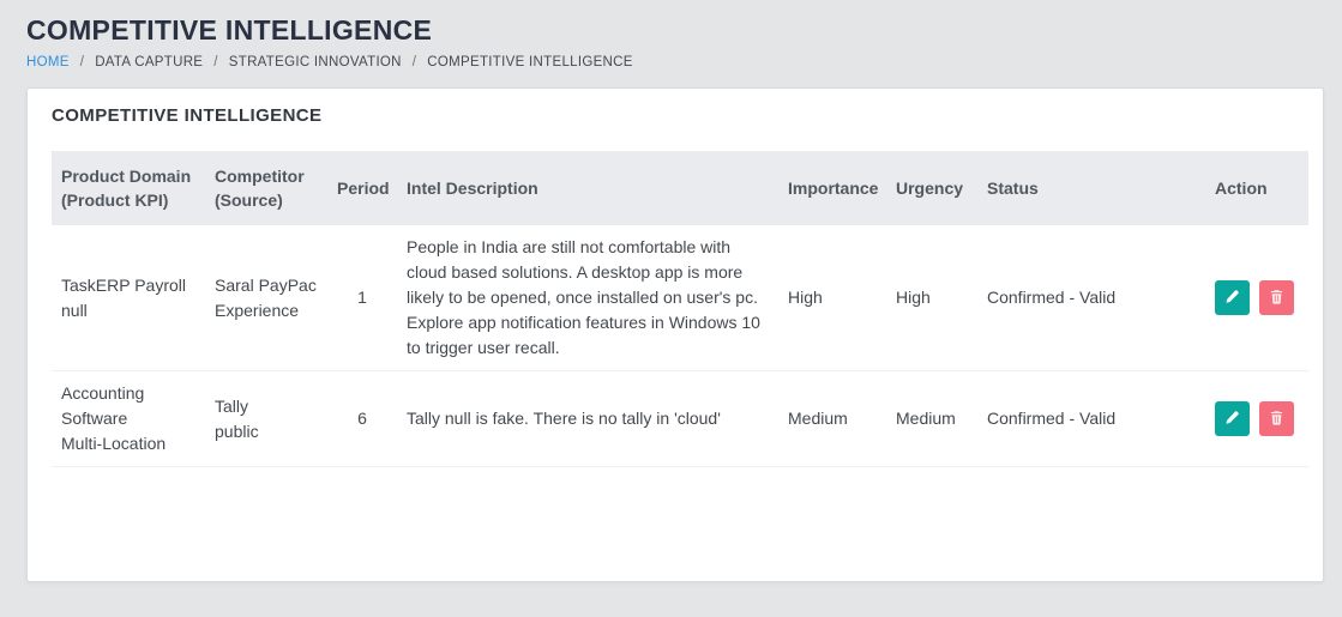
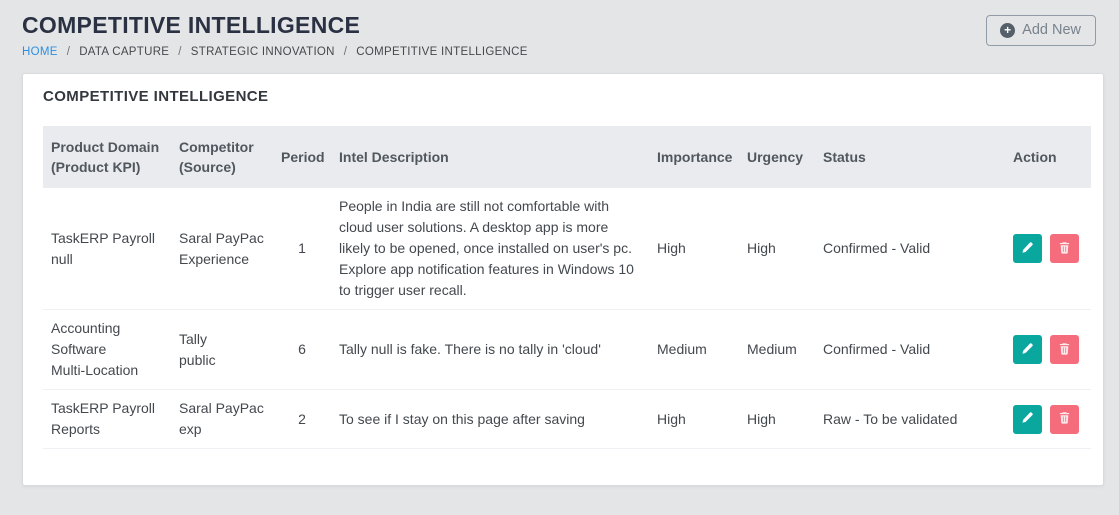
  COMPETITIVE INTELLIGENCE
  HOME
  /
  DATA CAPTURE
  /
  STRATEGIC INNOVATION
  /
  COMPETITIVE INTELLIGENCE
+ +
+ Add New
  COMPETITIVE INTELLIGENCE
  Product Domain (Product KPI)	Competitor (Source)	Period	Intel Description	Importance	Urgency	Status	Action
- TaskERP Payroll null	Saral PayPac Experience	1	People in India are still not comfortable with cloud based solutions. A desktop app is more likely to be opened, once installed on user's pc. Explore app notification features in Windows 10 to trigger user recall.	High	High	Confirmed - Valid
+ TaskERP Payroll null	Saral PayPac Experience	1	People in India are still not comfortable with cloud user solutions. A desktop app is more likely to be opened, once installed on user's pc. Explore app notification features in Windows 10 to trigger user recall.	High	High	Confirmed - Valid
  Accounting Software Multi-Location	Tally public	6	Tally null is fake. There is no tally in 'cloud'	Medium	Medium	Confirmed - Valid
+ TaskERP Payroll Reports	Saral PayPac exp	2	To see if I stay on this page after saving	High	High	Raw - To be validated
